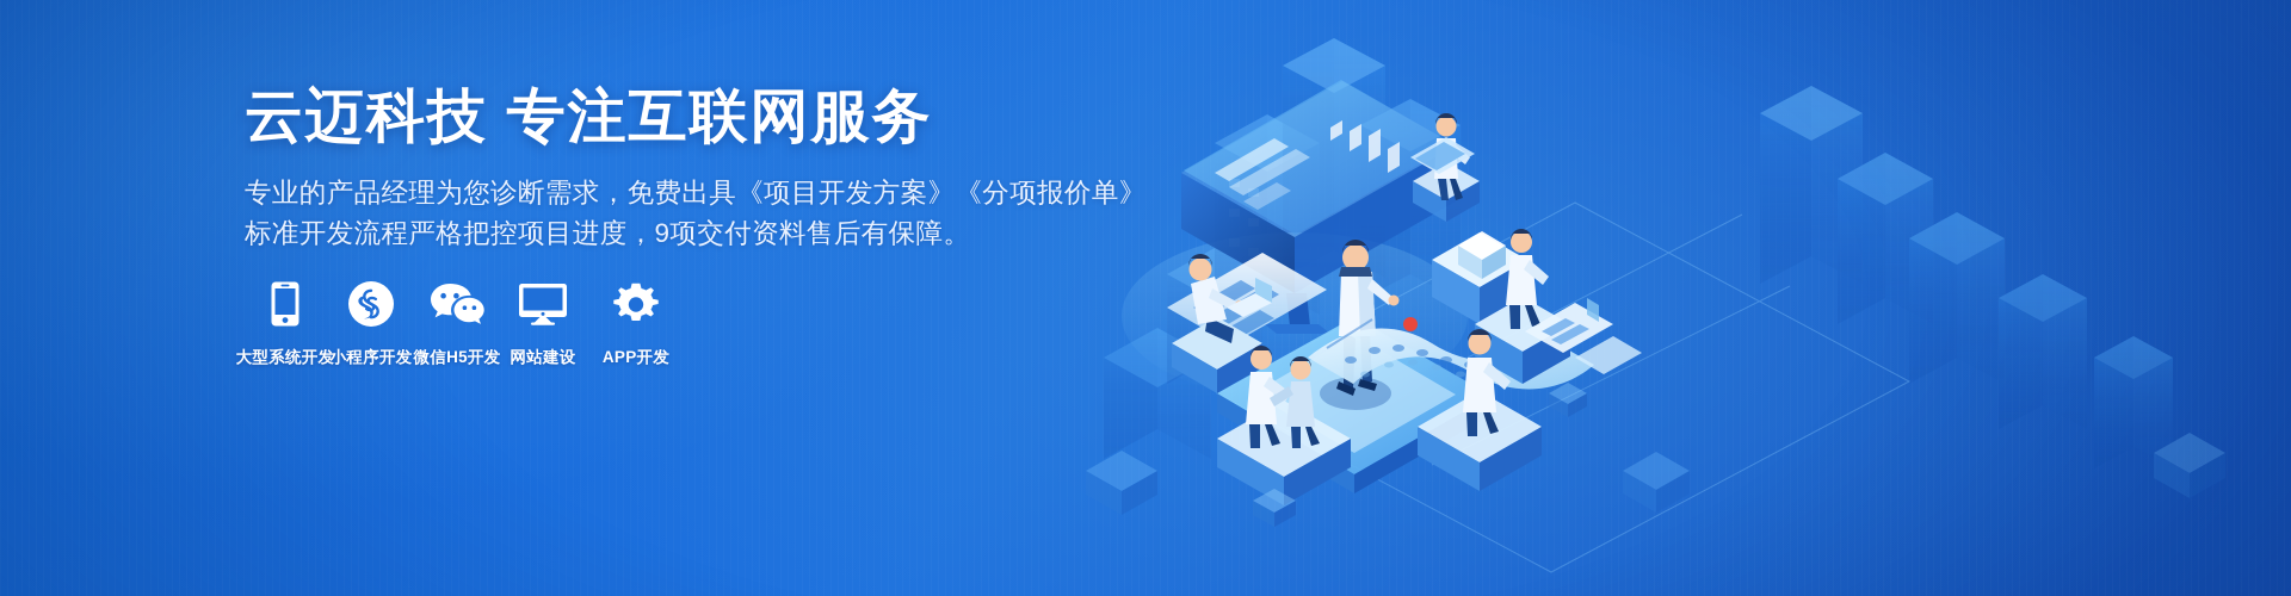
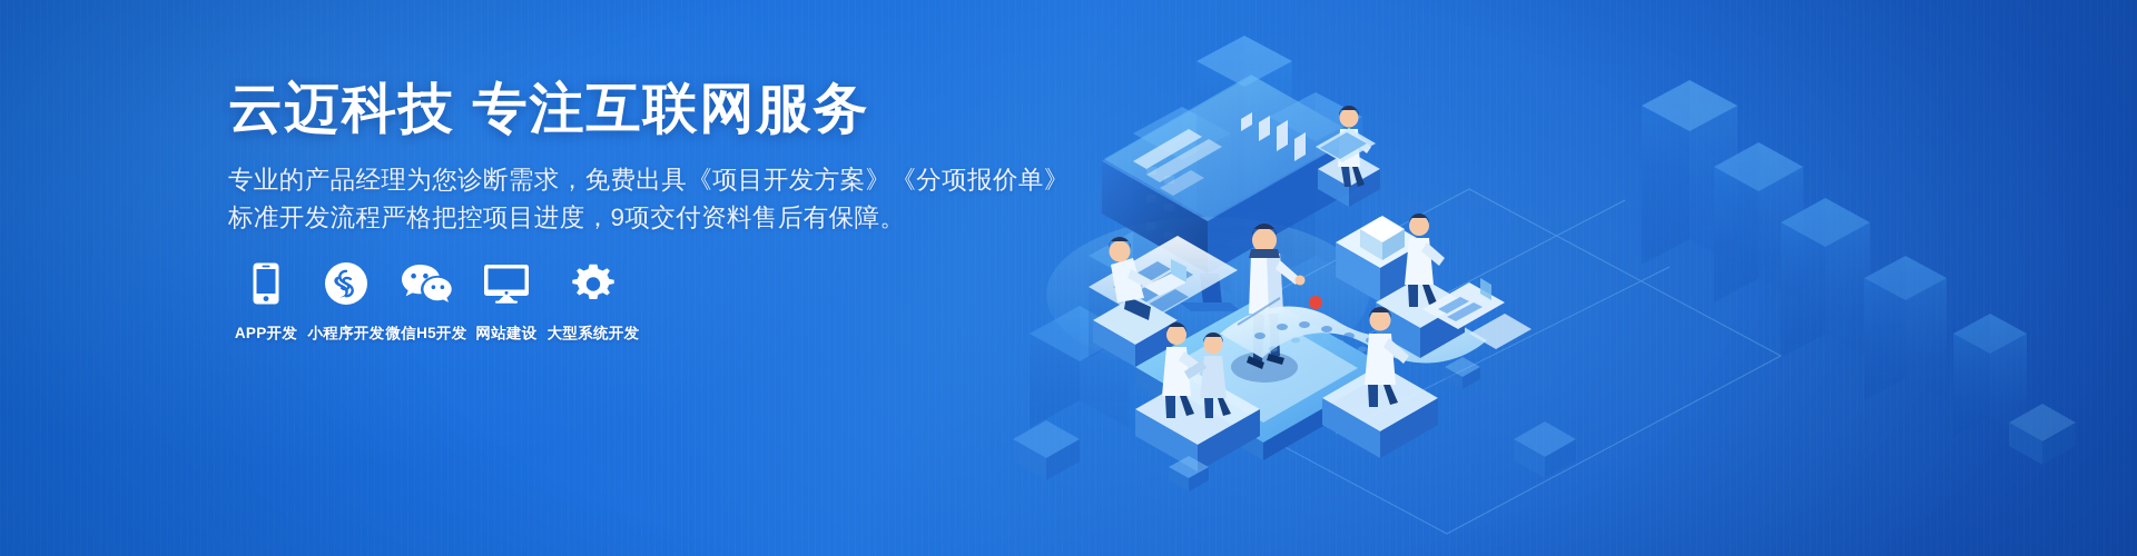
  云迈科技 专注互联网服务
  专业的产品经理为您诊断需求，免费出具《项目开发方案》《分项报价单》
  标准开发流程严格把控项目进度，9项交付资料售后有保障。
- 大型系统开发
+ APP开发
  小程序开发
  微信H5开发
  网站建设
- APP开发
+ 大型系统开发
